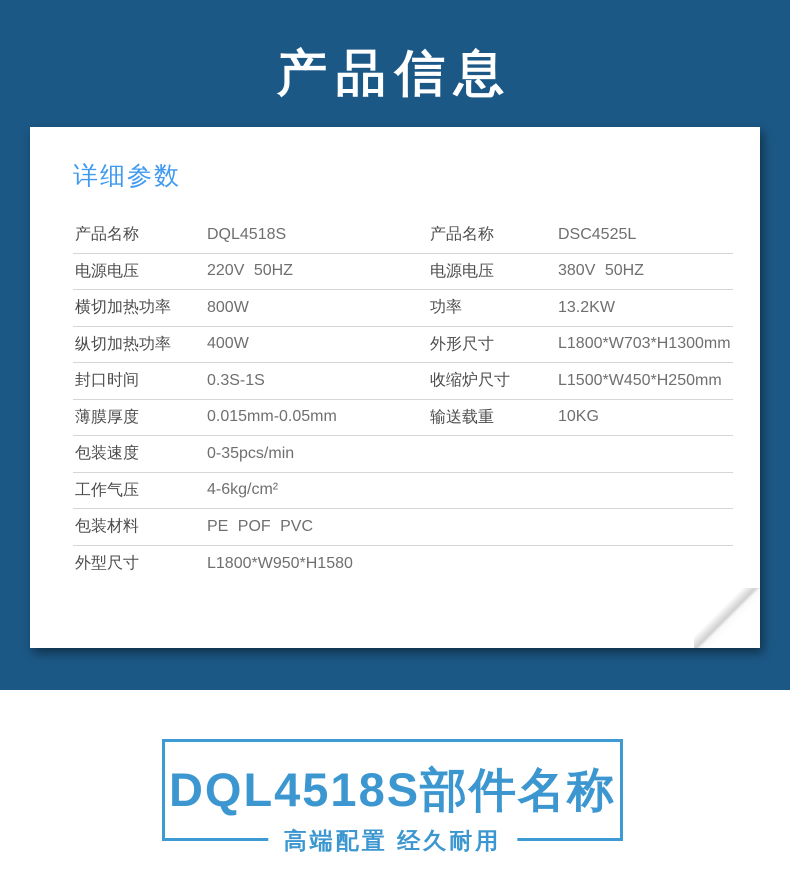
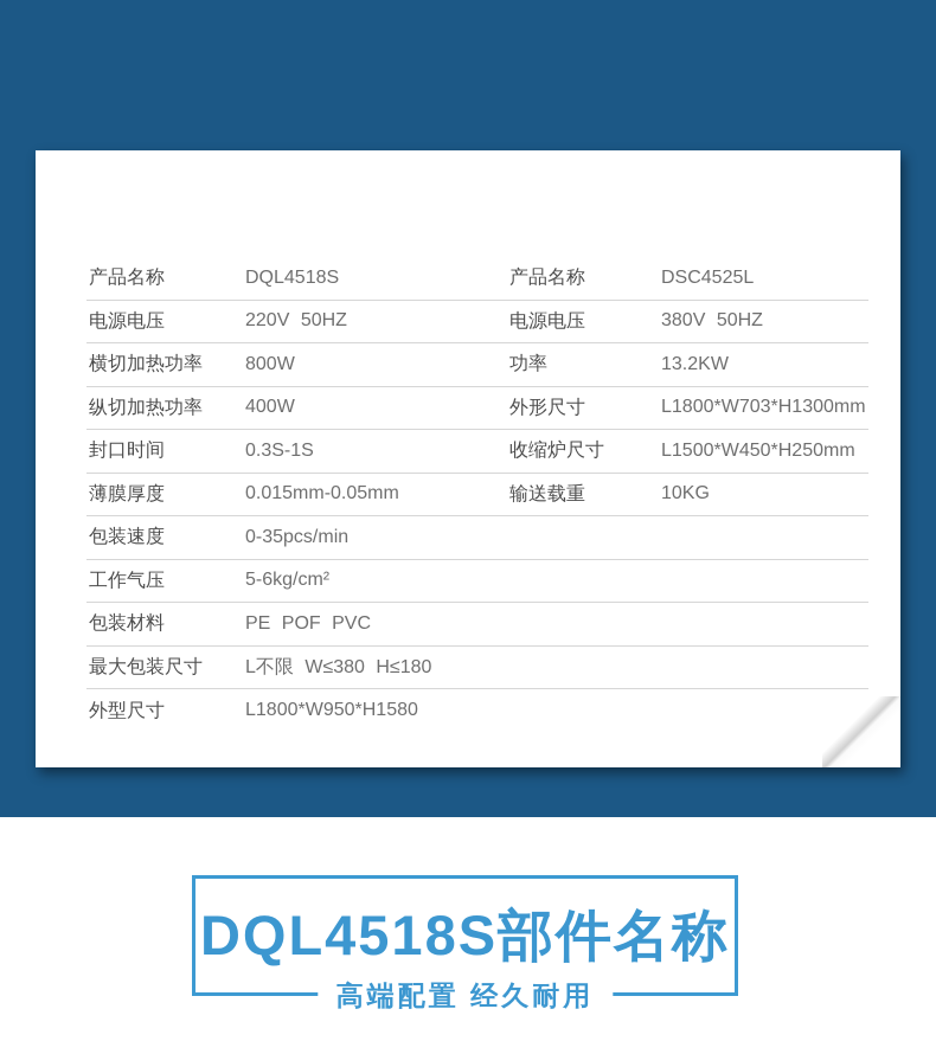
- 产品信息
- 详细参数
  产品名称
  DQL4518S
  产品名称
  DSC4525L
  电源电压
  220V 50HZ
  电源电压
  380V 50HZ
  横切加热功率
  800W
  功率
  13.2KW
  纵切加热功率
  400W
  外形尺寸
  L1800*W703*H1300mm
  封口时间
  0.3S-1S
  收缩炉尺寸
  L1500*W450*H250mm
  薄膜厚度
  0.015mm-0.05mm
  输送载重
  10KG
  包装速度
  0-35pcs/min
  工作气压
- 4-6kg/cm²
+ 5-6kg/cm²
  包装材料
  PE POF PVC
+ 最大包装尺寸
+ L不限 W≤380 H≤180
  外型尺寸
  L1800*W950*H1580
  DQL4518S部件名称
  高端配置 经久耐用
